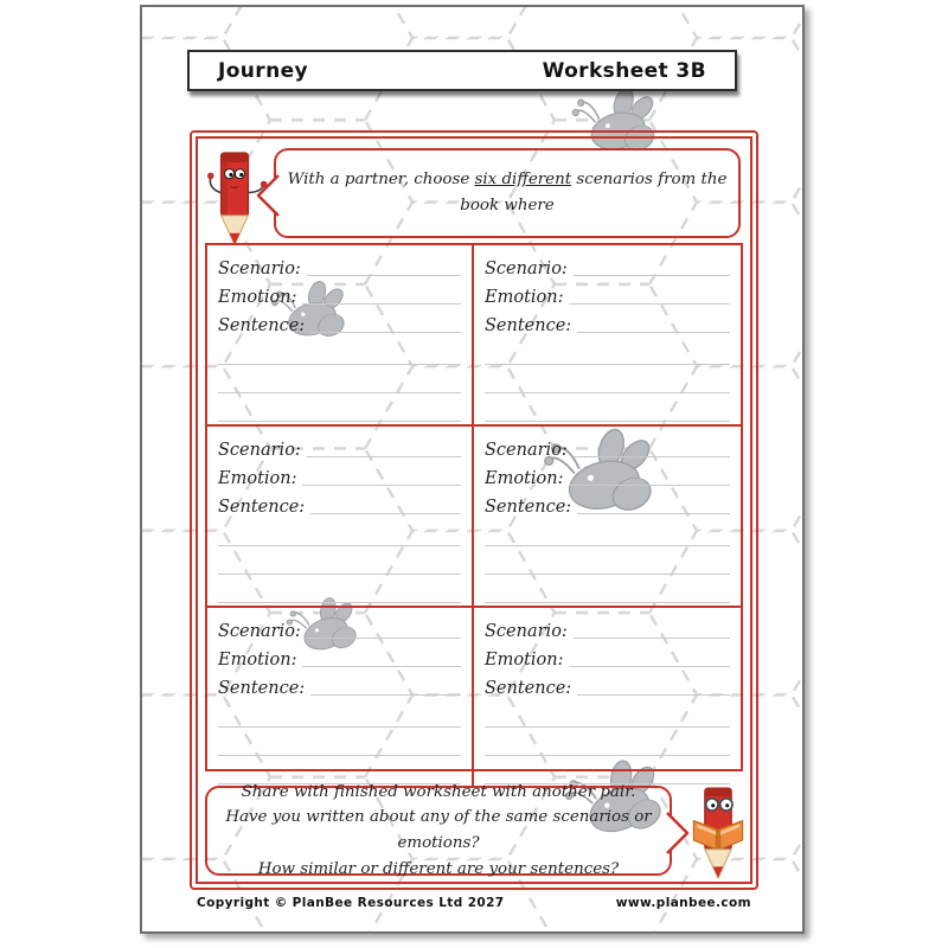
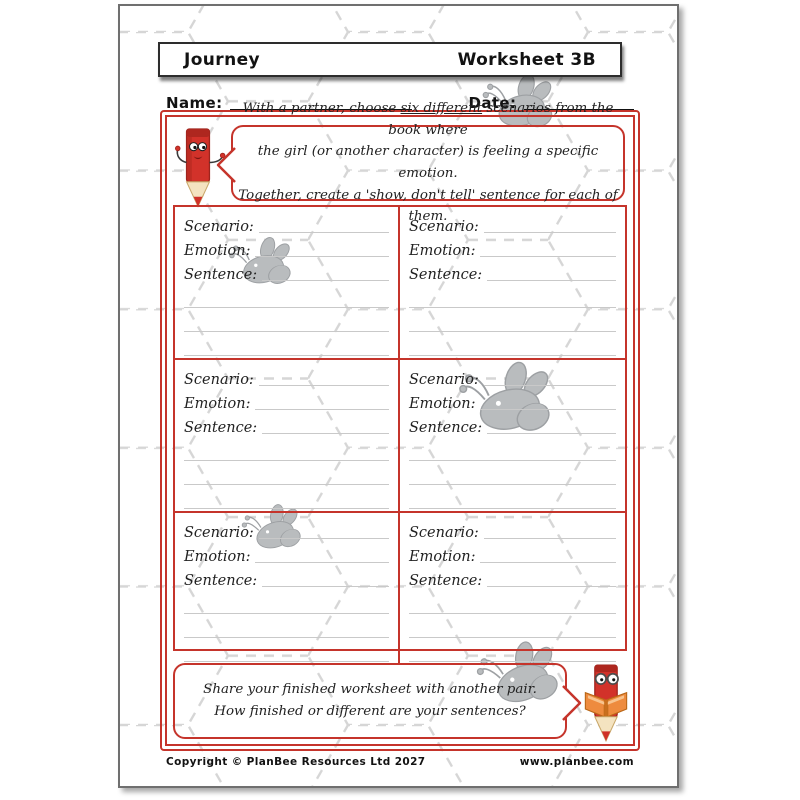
  Journey
  Worksheet 3B
+ Name:
+ Date:
  With a partner, choose six different scenarios from the book where
+ the girl (or another character) is feeling a specific emotion.
+ Together, create a 'show, don't tell' sentence for each of them.
  Scenario:
  Emotion:
  Sentence:
  Scenario:
  Emotion:
  Sentence:
  Scenario:
  Emotion:
  Sentence:
  Scenario:
  Emotion:
  Sentence:
  Scenario:
  Emotion:
  Sentence:
  Scenario:
  Emotion:
  Sentence:
- Share with finished worksheet with another pair.
+ Share your finished worksheet with another pair.
- Have you written about any of the same scenarios or emotions?
- How similar or different are your sentences?
+ How finished or different are your sentences?
  Copyright © PlanBee Resources Ltd 2027
  www.planbee.com
